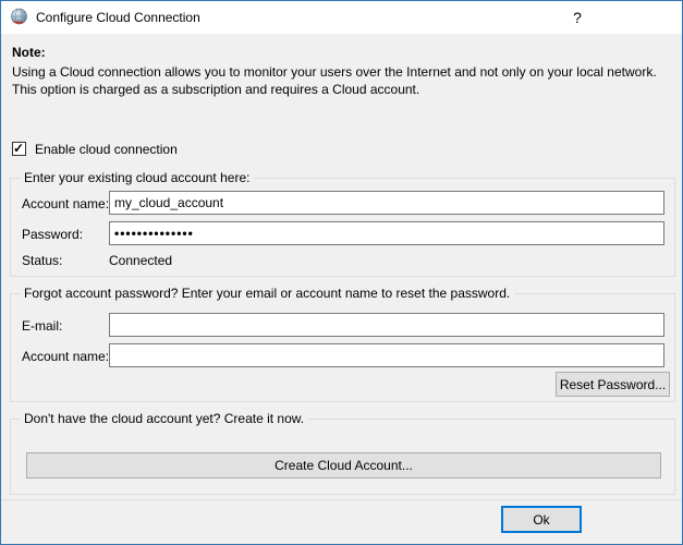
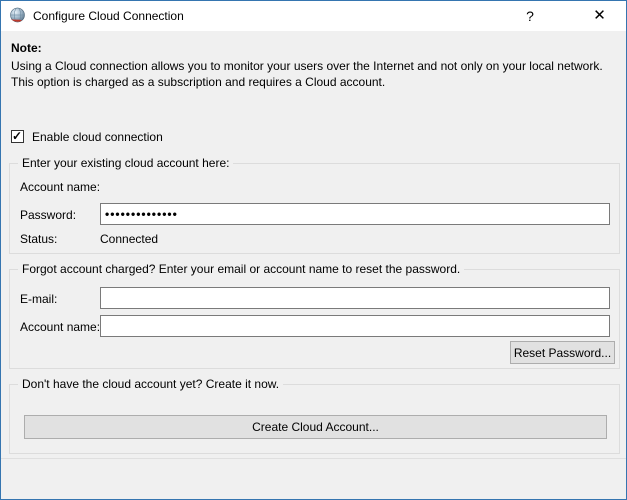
  Configure Cloud Connection
  ?
+ ✕
  Note:
  Using a Cloud connection allows you to monitor your users over the Internet and not only on your local network. This option is charged as a subscription and requires a Cloud account.
  Enable cloud connection
  Enter your existing cloud account here:
  Account name:
- my_cloud_account
  Password:
  ••••••••••••••
  Status:
  Connected
- Forgot account password? Enter your email or account name to reset the password.
+ Forgot account charged? Enter your email or account name to reset the password.
  E-mail:
  Account name:
  Reset Password...
  Don't have the cloud account yet? Create it now.
  Create Cloud Account...
- Ok
